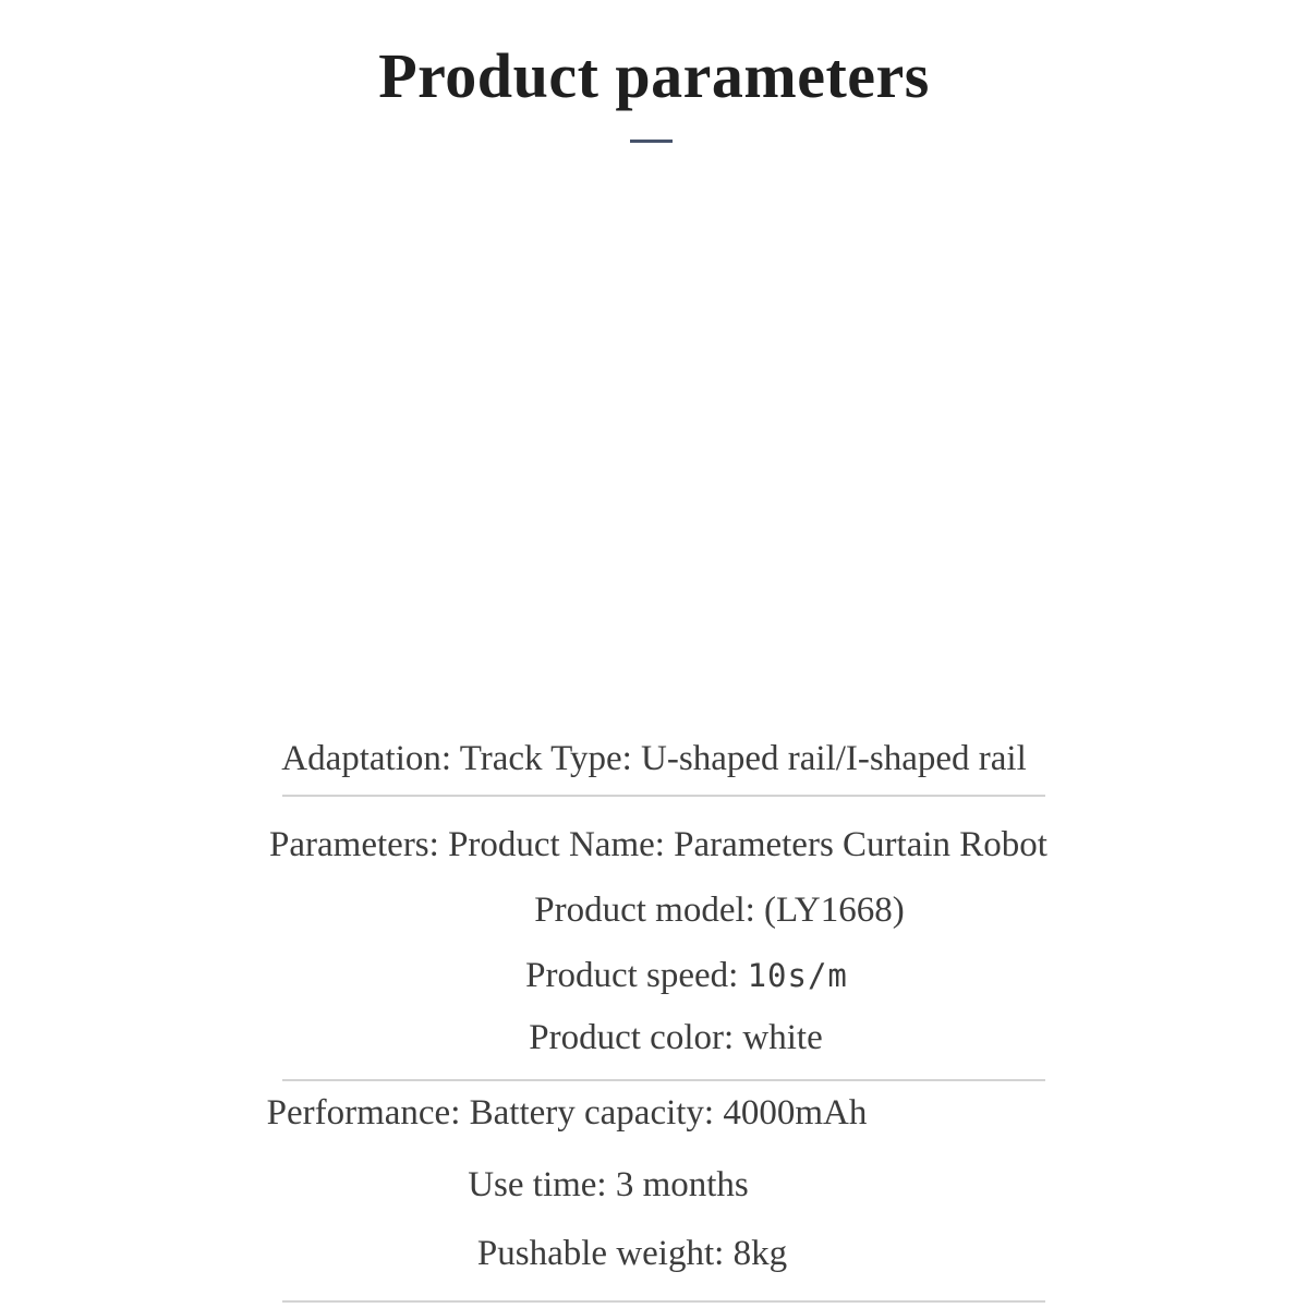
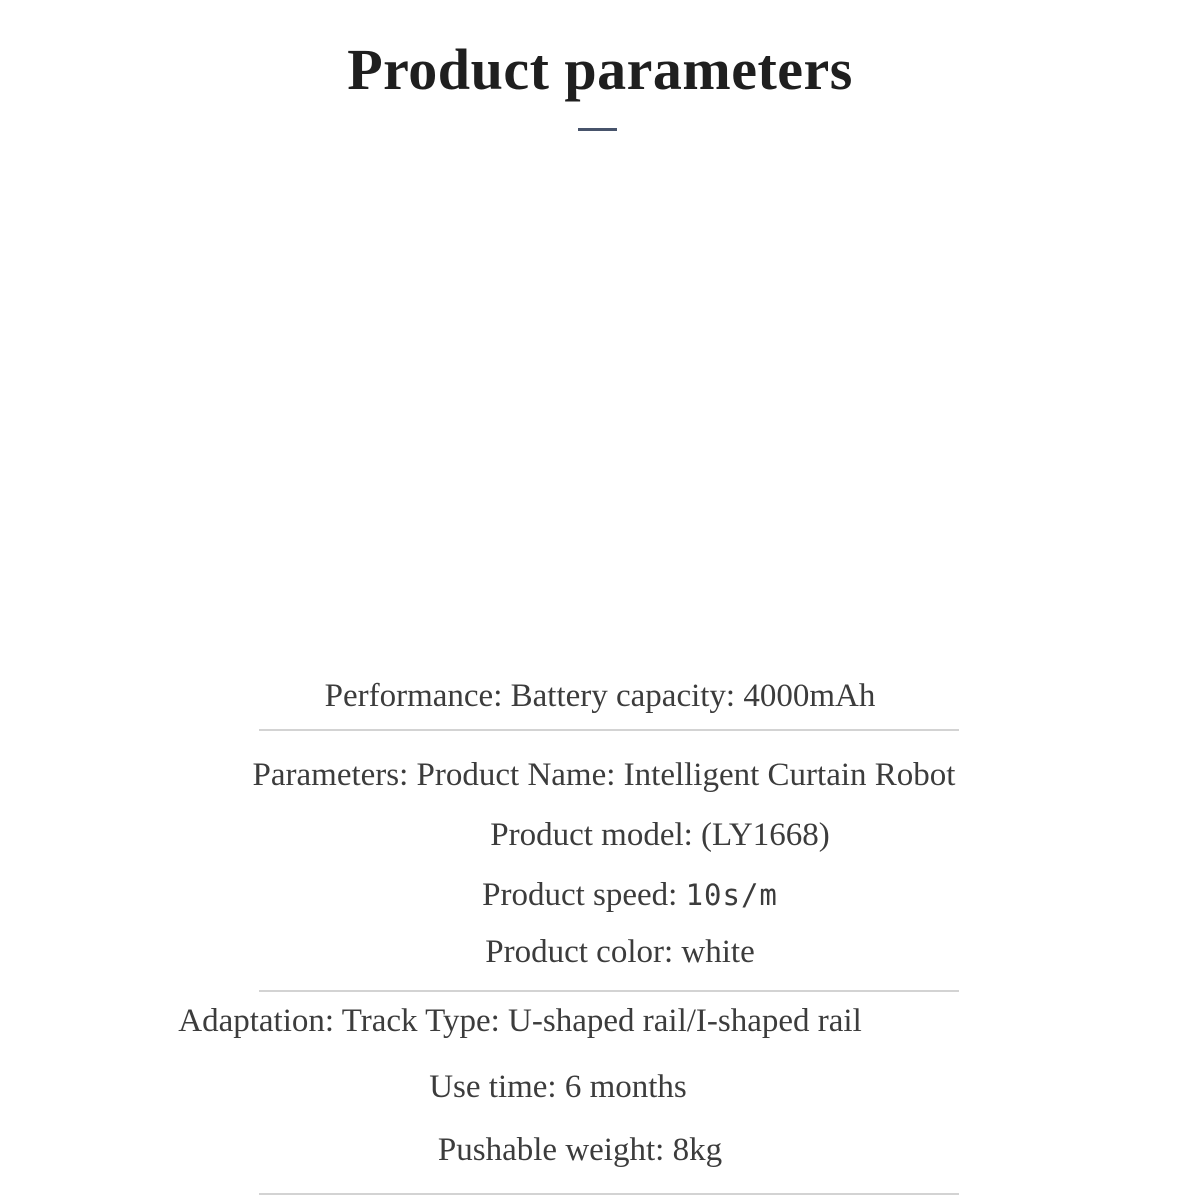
  Product parameters
- Adaptation: Track Type: U-shaped rail/I-shaped rail
+ Performance: Battery capacity: 4000mAh
- Parameters: Product Name: Parameters Curtain Robot
+ Parameters: Product Name: Intelligent Curtain Robot
  Product model: (LY1668)
  Product speed: 10s/m
  Product color: white
- Performance: Battery capacity: 4000mAh
+ Adaptation: Track Type: U-shaped rail/I-shaped rail
- Use time: 3 months
+ Use time: 6 months
  Pushable weight: 8kg
